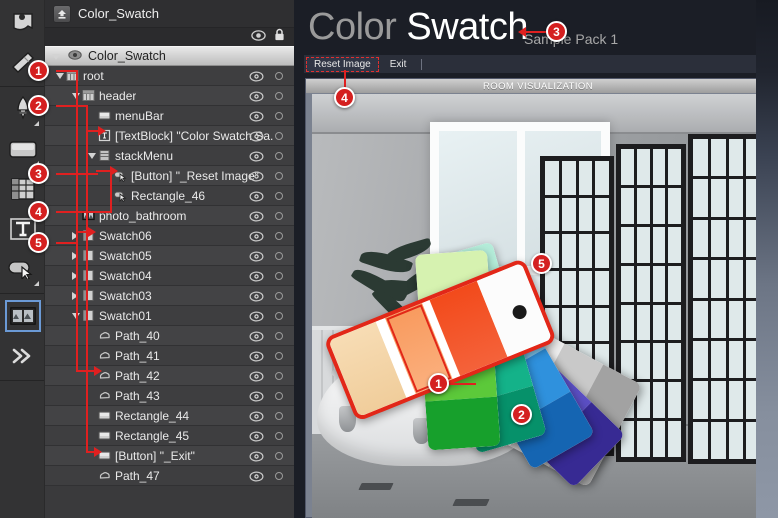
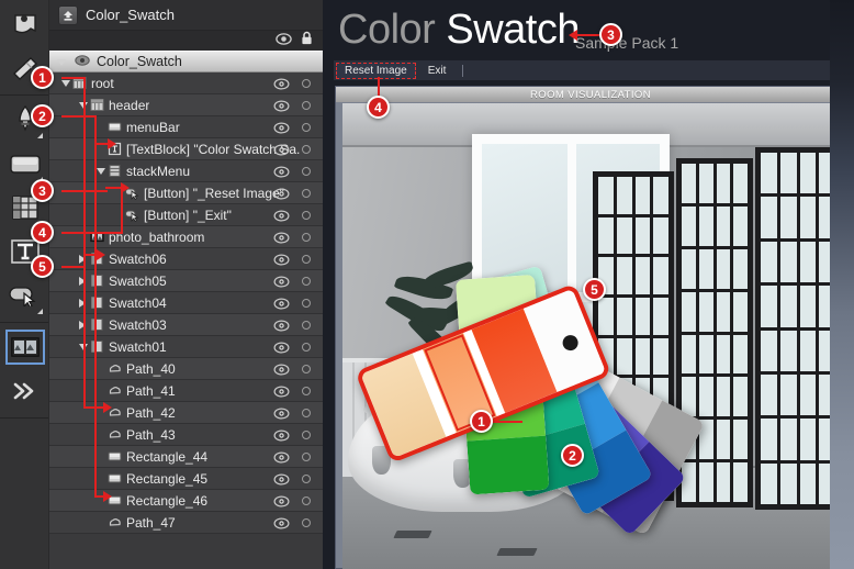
  Color_Swatch
  Color_Swatch
  root
  header
  menuBar
  [TextBlock] "Color Swatch Sa.
  stackMenu
  [Button] "_Reset Image
- Rectangle_46
+ [Button] "_Exit"
  photo_bathroom
  Swatch06
  Swatch05
  Swatch04
  Swatch03
  Swatch01
  Path_40
  Path_41
  Path_42
  Path_43
  Rectangle_44
  Rectangle_45
- [Button] "_Exit"
+ Rectangle_46
  Path_47
  Color Swatch
  Same Pack 1
  Reset Image
  Exit
  ROOM VISUALIZATION
  1
  2
  3
  4
  5
  3
  4
  5
  1
  2
